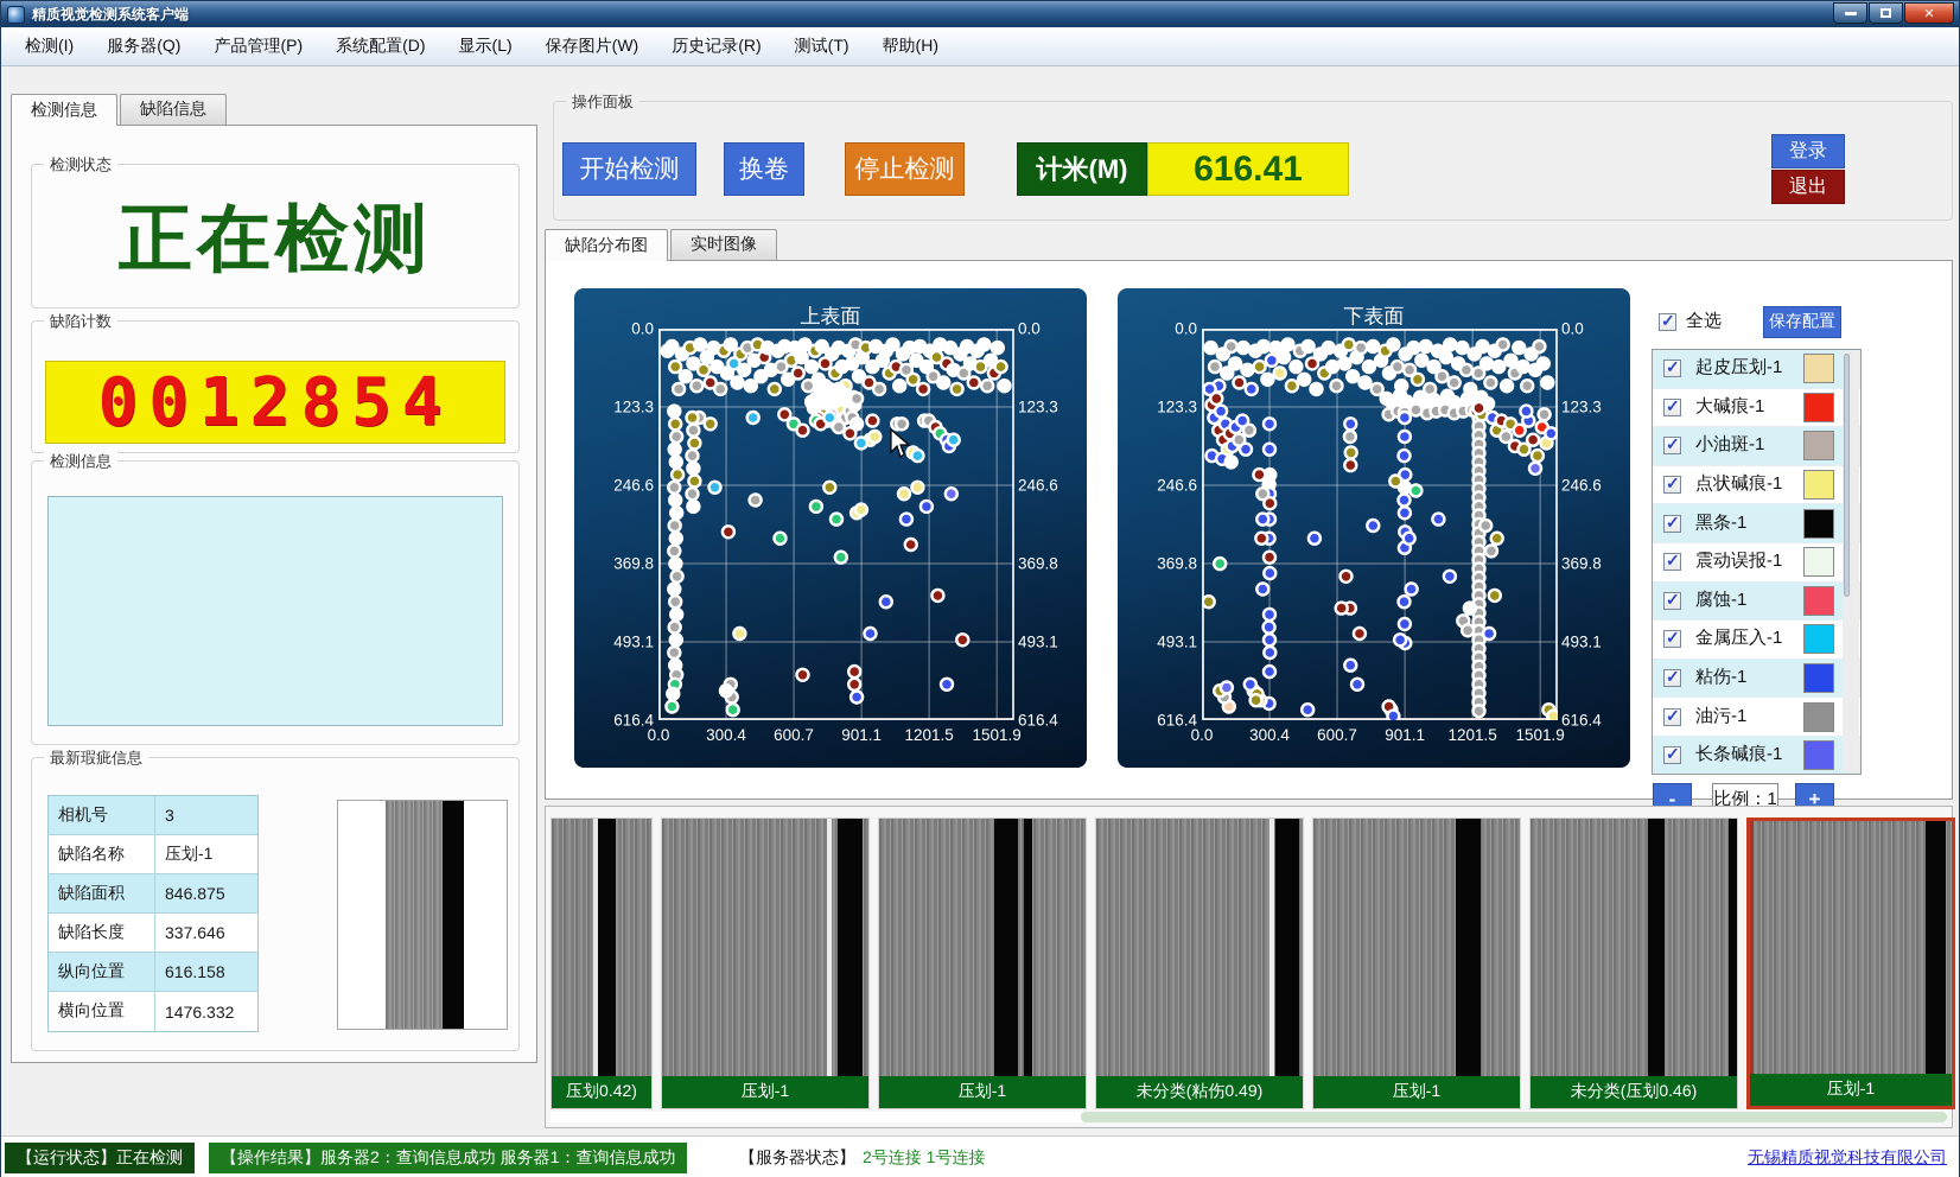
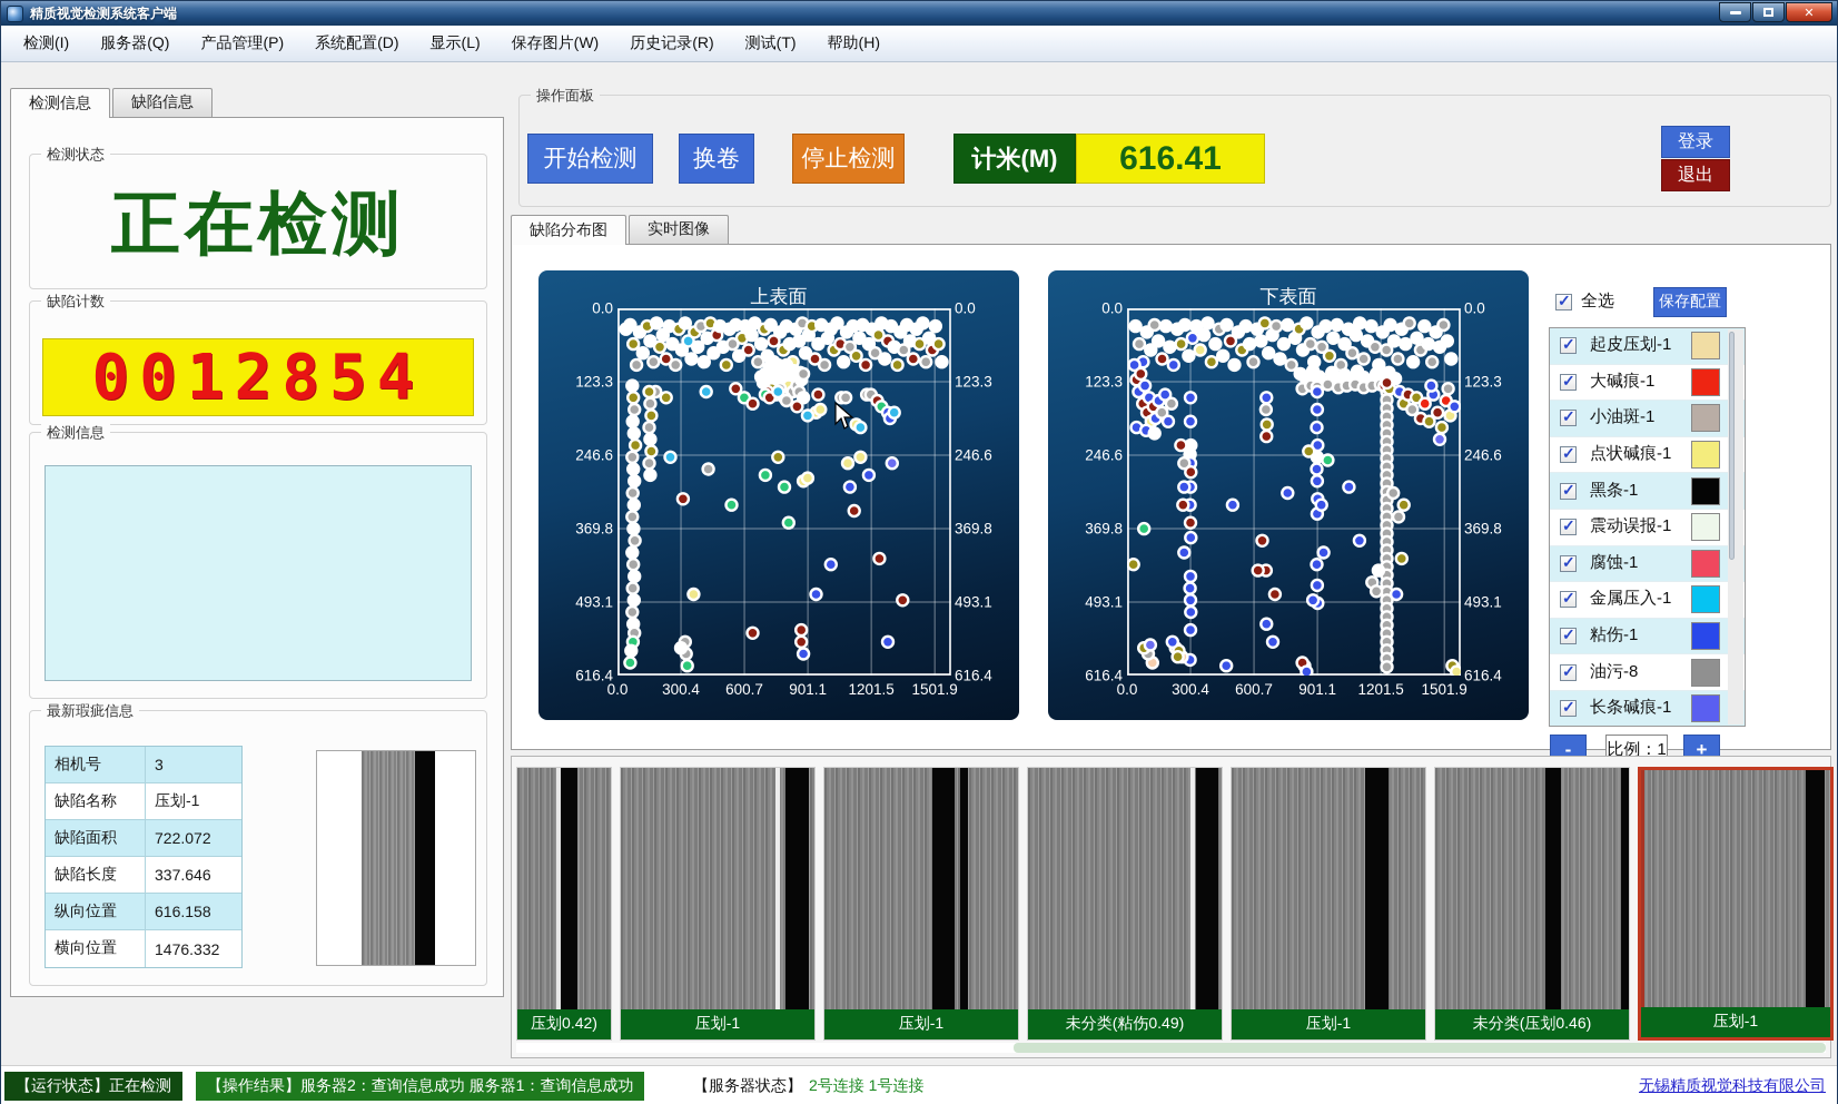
  精质视觉检测系统客户端
  ✕
  检测(I)
  服务器(Q)
  产品管理(P)
  系统配置(D)
  显示(L)
  保存图片(W)
  历史记录(R)
  测试(T)
  帮助(H)
  检测信息
  缺陷信息
  检测状态
  正在检测
  缺陷计数
  0012854
  检测信息
  最新瑕疵信息
  相机号
  3
  缺陷名称
  压划-1
  缺陷面积
- 846.875
+ 722.072
  缺陷长度
  337.646
  纵向位置
  616.158
  横向位置
  1476.332
  操作面板
  开始检测
  换卷
  停止检测
  计米(M)
  616.41
  登录
  退出
  缺陷分布图
  实时图像
  上表面
  0.0
  123.3
  246.6
  369.8
  493.1
  616.4
  0.0
  123.3
  246.6
  369.8
  493.1
  616.4
  0.0
  300.4
  600.7
  901.1
  1201.5
  1501.9
  下表面
  0.0
  123.3
  246.6
  369.8
  493.1
  616.4
  0.0
  123.3
  246.6
  369.8
  493.1
  616.4
  0.0
  300.4
  600.7
  901.1
  1201.5
  1501.9
  全选
  保存配置
  起皮压划-1
  大碱痕-1
  小油斑-1
  点状碱痕-1
  黑条-1
  震动误报-1
  腐蚀-1
  金属压入-1
  粘伤-1
- 油污-1
+ 油污-8
  长条碱痕-1
  -
  比例：1
  +
  压划0.42)
  压划-1
  压划-1
  未分类(粘伤0.49)
  压划-1
  未分类(压划0.46)
  压划-1
  【运行状态】正在检测
  【操作结果】服务器2：查询信息成功 服务器1：查询信息成功
  【服务器状态】
  2号连接 1号连接
  无锡精质视觉科技有限公司
